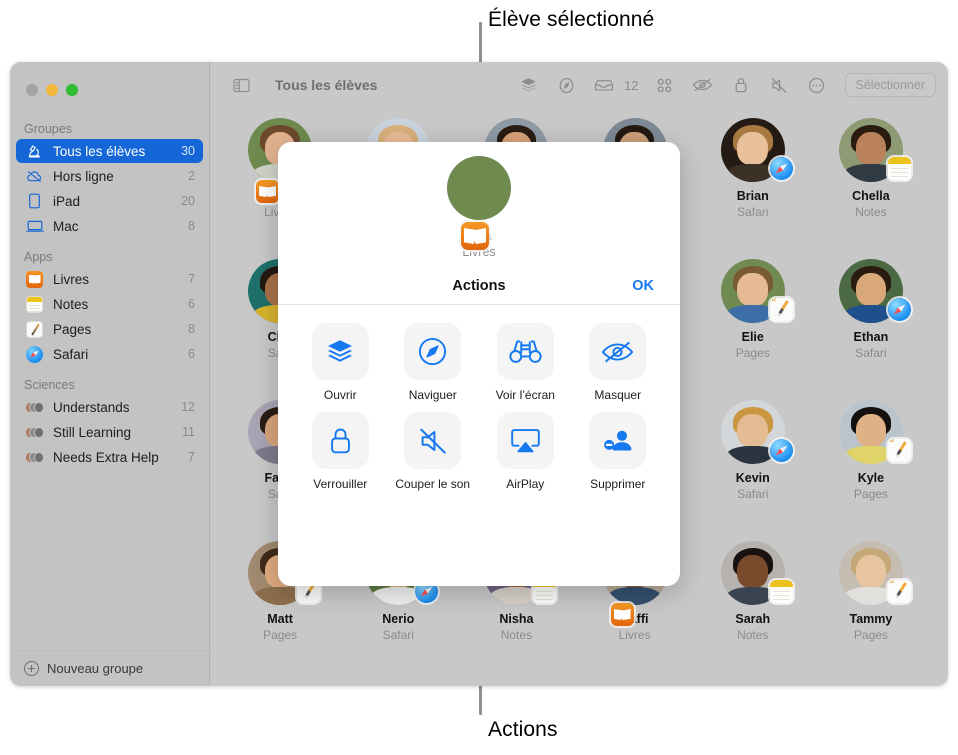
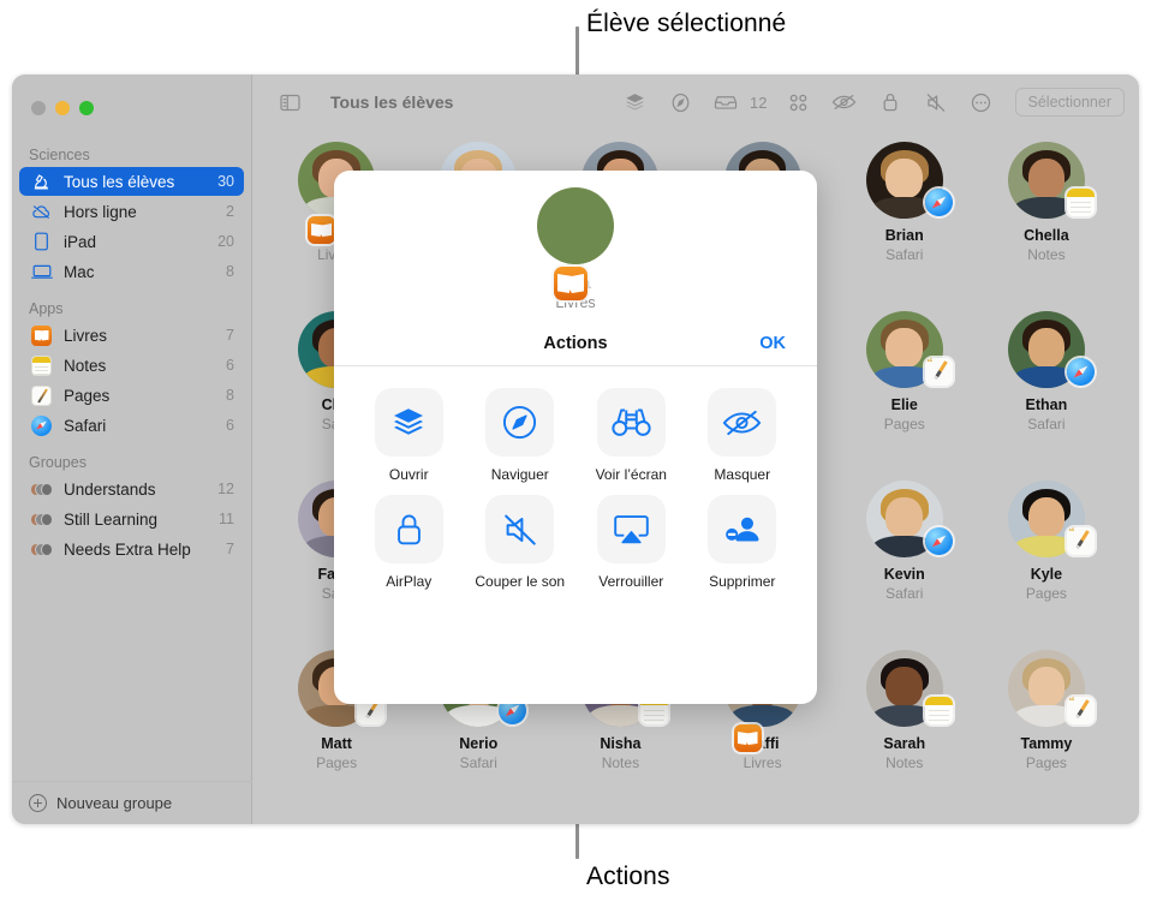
  Élève sélectionné
  Actions
- Groupes
+ Sciences
  Tous les élèves
  30
  Hors ligne
  2
  iPad
  20
  Mac
  8
  Apps
  Livres
  7
  Notes
  6
  Pages
  8
  Safari
  6
- Sciences
+ Groupes
  Understands
  12
  Still Learning
  11
  Needs Extra Help
  7
  Nouveau groupe
  Tous les élèves
  12
  Sélectionner
  Brian
  Safari
  Chella
  Notes
  Elie
  Pages
  Ethan
  Safari
  Kevin
  Safari
  Kyle
  Pages
  Matt
  Pages
  Nerio
  Safari
  Nisha
  Notes
  Livres
  Sarah
  Notes
  Tammy
  Pages
  Livres
  Actions
  OK
  Ouvrir
  Naviguer
  Voir l’écran
  Masquer
- Verrouiller
+ AirPlay
  Couper le son
- AirPlay
+ Verrouiller
  Supprimer
